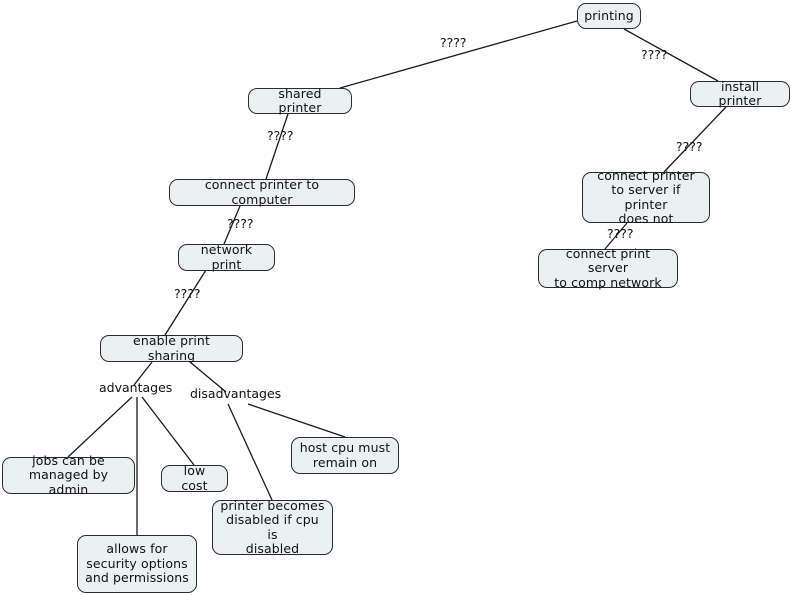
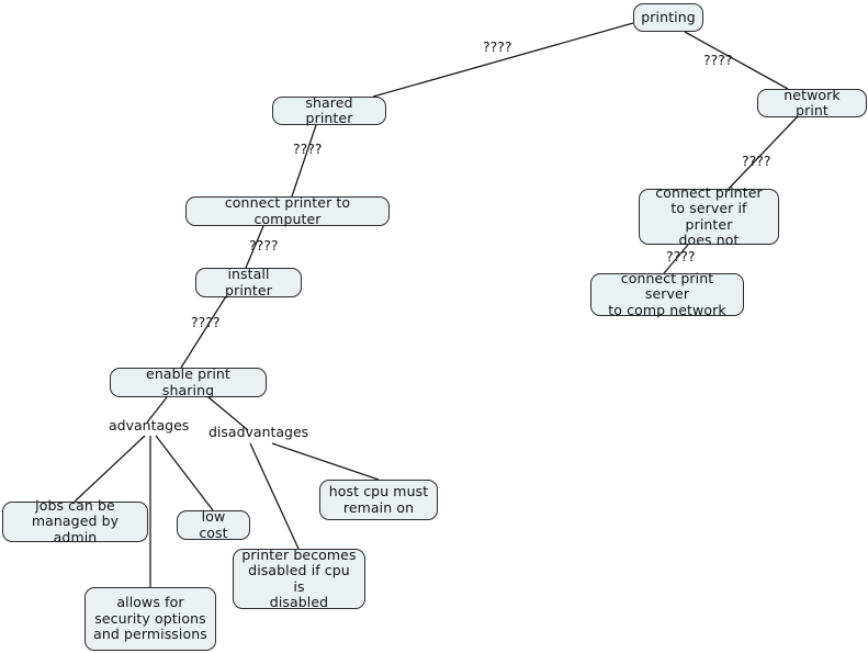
  ????
  ????
  ????
  ????
  ????
  ????
  ????
  advantages
  disadvantages
  printing
  shared printer
- install printer
+ network print
  connect printer to computer
  connect printer
  to server if printer
  does not
- network print
+ install printer
  connect print server
  to comp network
  enable print sharing
  host cpu must
  remain on
  jobs can be
  managed by admin
  low cost
  printer becomes
  disabled if cpu is
  disabled
  allows for
  security options
  and permissions
